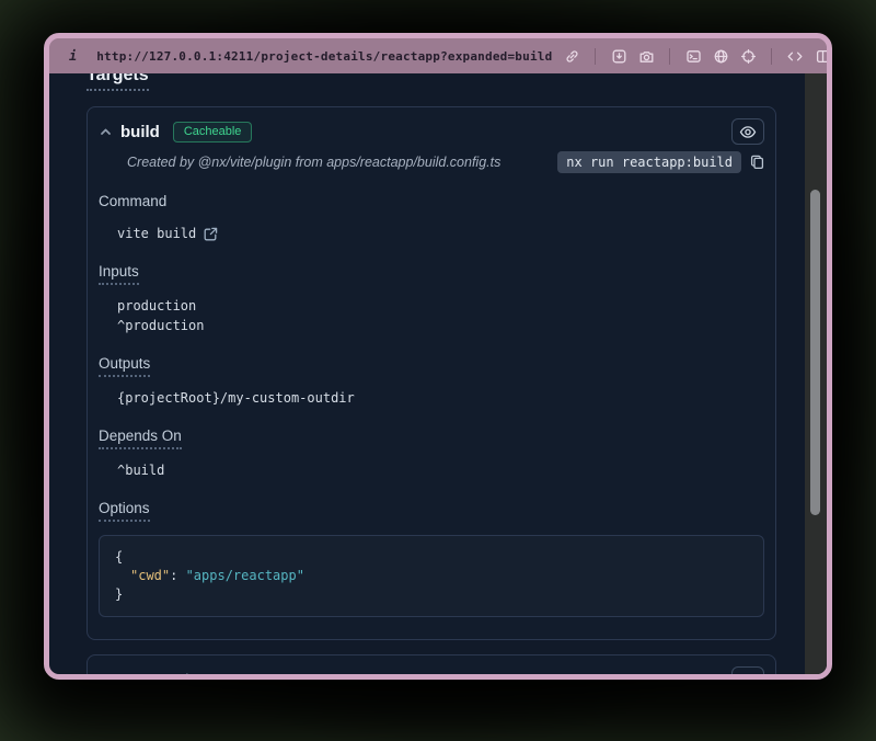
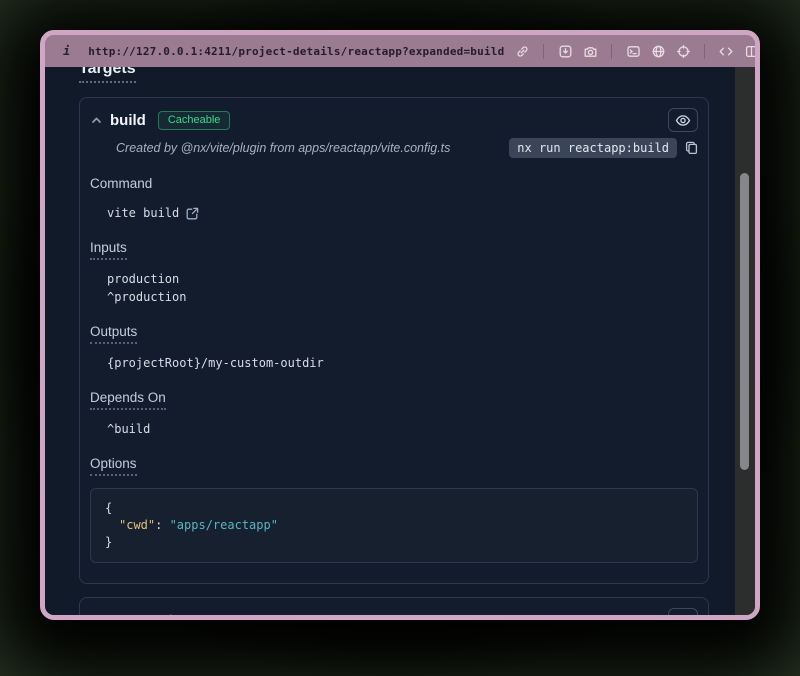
  i
  http://127.0.0.1:4211/project-details/reactapp?expanded=build
  Targets
  build
  Cacheable
- Created by @nx/vite/plugin from apps/reactapp/build.config.ts
+ Created by @nx/vite/plugin from apps/reactapp/vite.config.ts
  nx run reactapp:build
  Command
  vite build
  Inputs
  production
  ^production
  Outputs
  {projectRoot}/my-custom-outdir
  Depends On
  ^build
  Options
  {
  "cwd": "apps/reactapp"
  }
